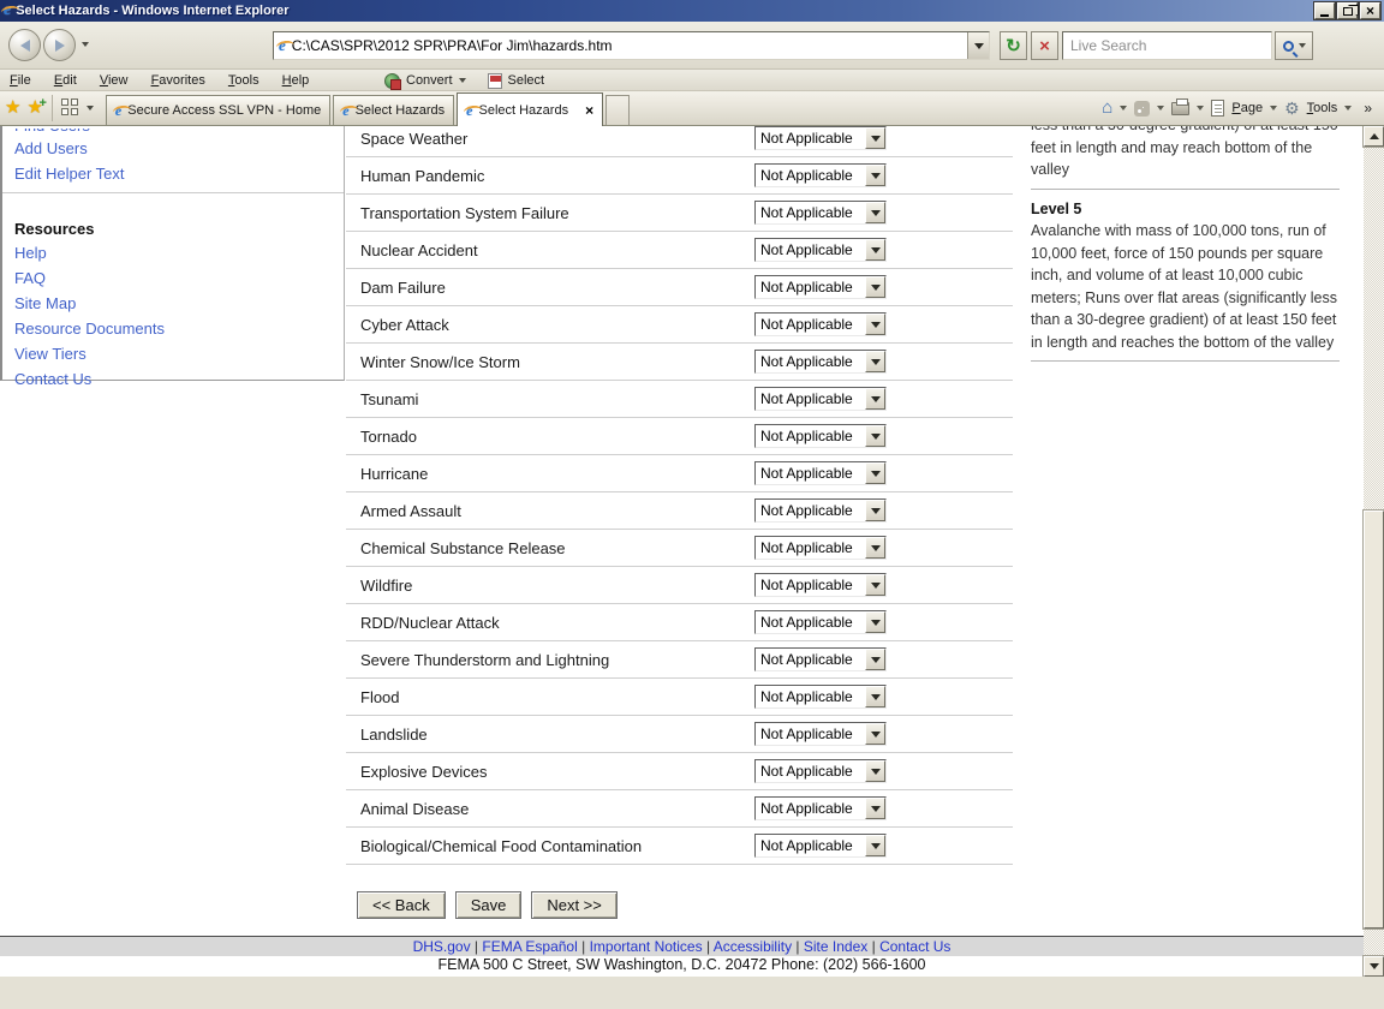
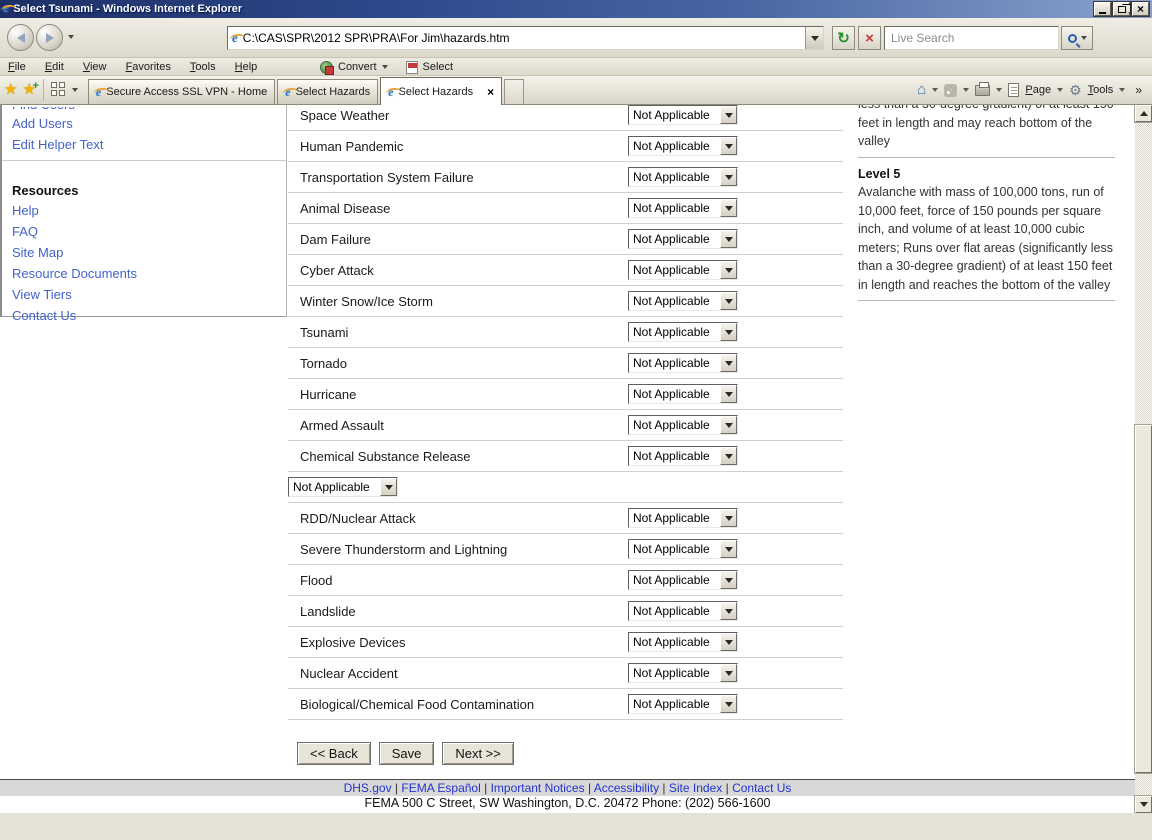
  e
- Select Hazards - Windows Internet Explorer
+ Select Tsunami - Windows Internet Explorer
  ×
  e
  C:\CAS\SPR\2012 SPR\PRA\For Jim\hazards.htm
  ↻
  ×
  Live Search
  File Edit View Favorites Tools Help
  Convert
  Select
  ★
  ★
  e
  Secure Access SSL VPN - Home
  e
  Select Hazards
  e
  Select Hazards
  ×
  ⌂
  Page
  ⚙
  Tools
  »
  Add Users
  Edit Helper Text
  Resources
  Help
  FAQ
  Site Map
  Resource Documents
  View Tiers
  Contact Us
  Space Weather
  Not Applicable
  Human Pandemic
  Not Applicable
  Transportation System Failure
  Not Applicable
- Nuclear Accident
+ Animal Disease
  Not Applicable
  Dam Failure
  Not Applicable
  Cyber Attack
  Not Applicable
  Winter Snow/Ice Storm
  Not Applicable
  Tsunami
  Not Applicable
  Tornado
  Not Applicable
  Hurricane
  Not Applicable
  Armed Assault
  Not Applicable
  Chemical Substance Release
  Not Applicable
- Wildfire
  Not Applicable
  RDD/Nuclear Attack
  Not Applicable
  Severe Thunderstorm and Lightning
  Not Applicable
  Flood
  Not Applicable
  Landslide
  Not Applicable
  Explosive Devices
  Not Applicable
- Animal Disease
+ Nuclear Accident
  Not Applicable
  Biological/Chemical Food Contamination
  Not Applicable
  << Back
  Save
  Next >>
  Level 5
  Avalanche with mass of 100,000 tons, run of 10,000 feet, force of 150 pounds per square inch, and volume of at least 10,000 cubic meters; Runs over flat areas (significantly less than a 30-degree gradient) of at least 150 feet in length and reaches the bottom of the valley
  DHS.gov | FEMA Español | Important Notices | Accessibility | Site Index | Contact Us
  FEMA 500 C Street, SW Washington, D.C. 20472 Phone: (202) 566-1600
